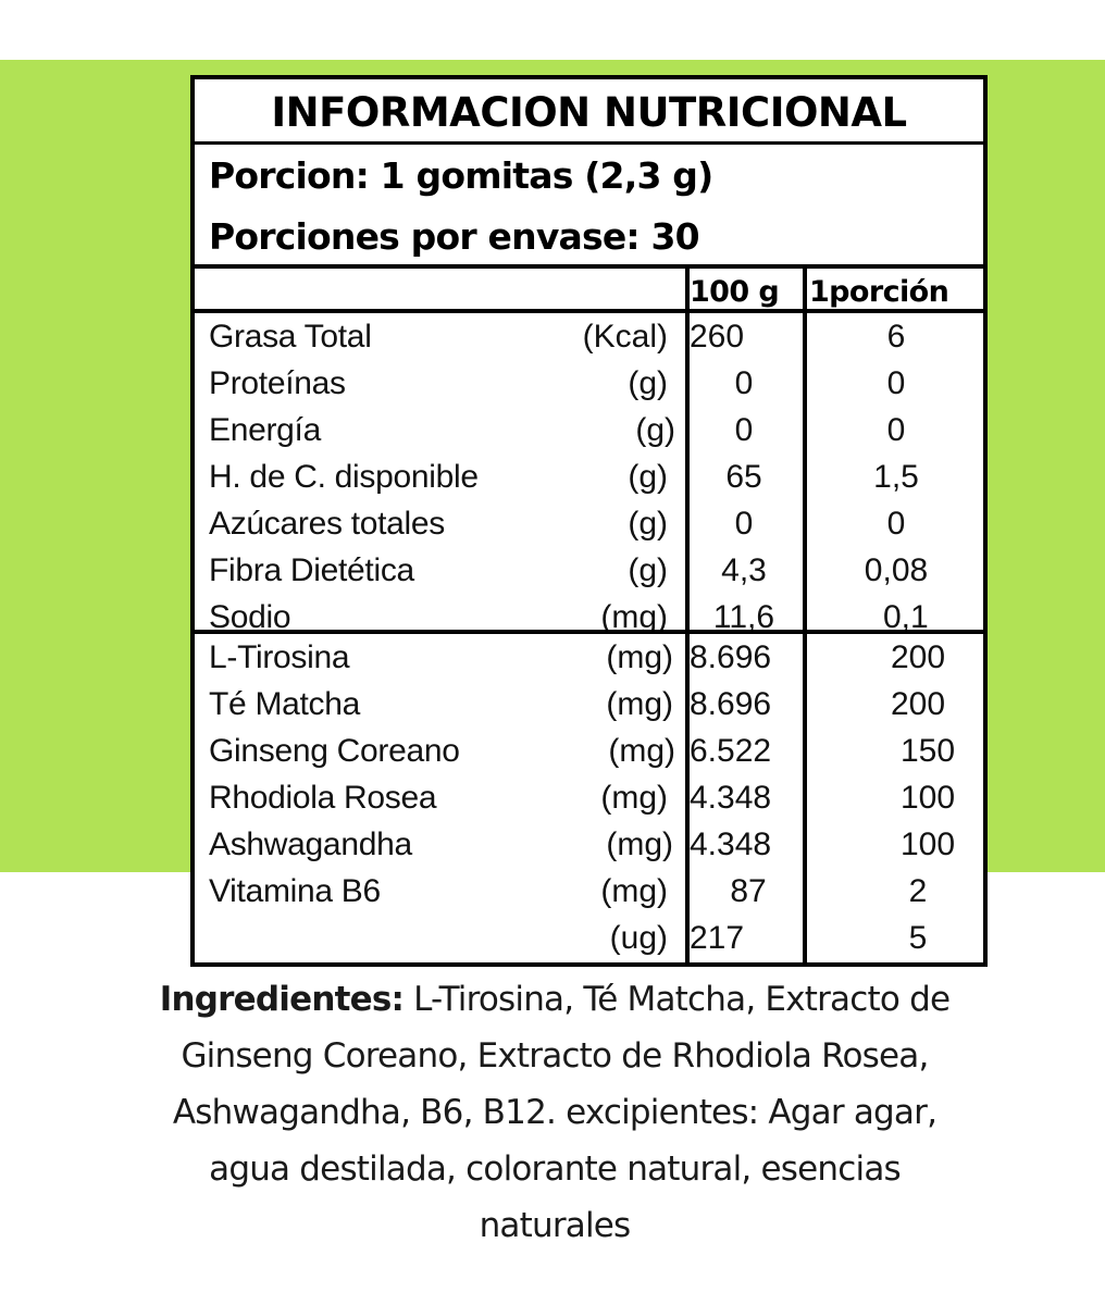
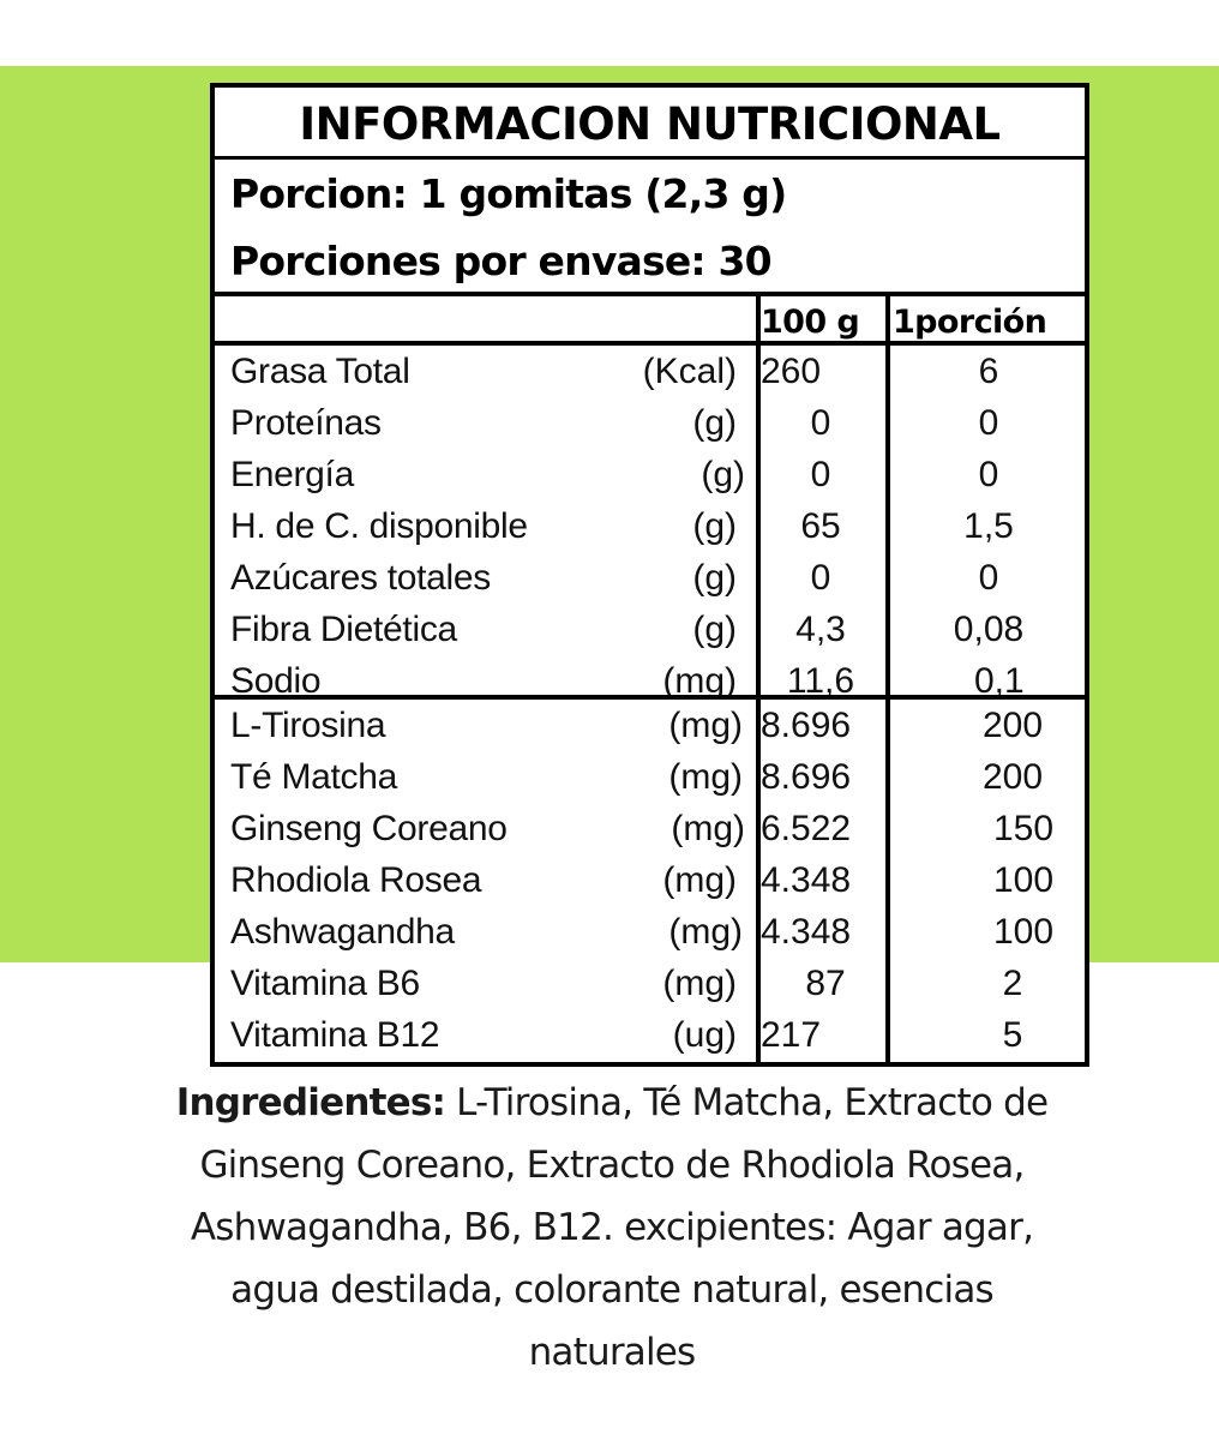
  INFORMACION NUTRICIONAL
  Porcion: 1 gomitas (2,3 g)
  Porciones por envase: 30
  100 g
  1porción
  Grasa Total
  (Kcal)
  260
  6
  Proteínas
  (g)
  0
  0
  Energía
  (g)
  0
  0
  H. de C. disponible
  (g)
  65
  1,5
  Azúcares totales
  (g)
  0
  0
  Fibra Dietética
  (g)
  4,3
  0,08
  Sodio
  (mg)
  11,6
  0,1
  L-Tirosina
  (mg)
  8.696
  200
  Té Matcha
  (mg)
  8.696
  200
  Ginseng Coreano
  (mg)
  6.522
  150
  Rhodiola Rosea
  (mg)
  4.348
  100
  Ashwagandha
  (mg)
  4.348
  100
  Vitamina B6
  (mg)
  87
  2
+ Vitamina B12
  (ug)
  217
  5
  Ingredientes: L-Tirosina, Té Matcha, Extracto de Ginseng Coreano, Extracto de Rhodiola Rosea, Ashwagandha, B6, B12. excipientes: Agar agar, agua destilada, colorante natural, esencias naturales
